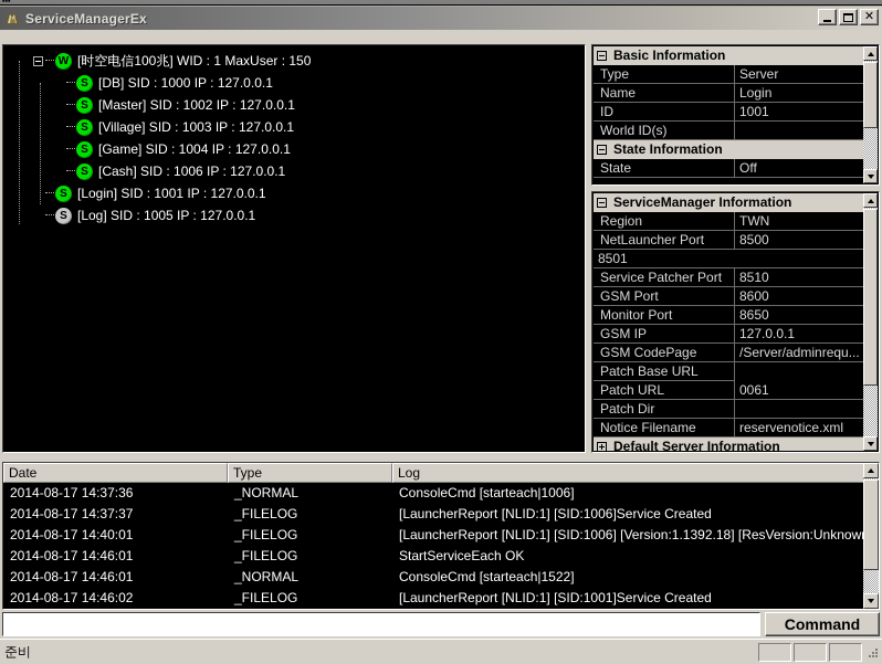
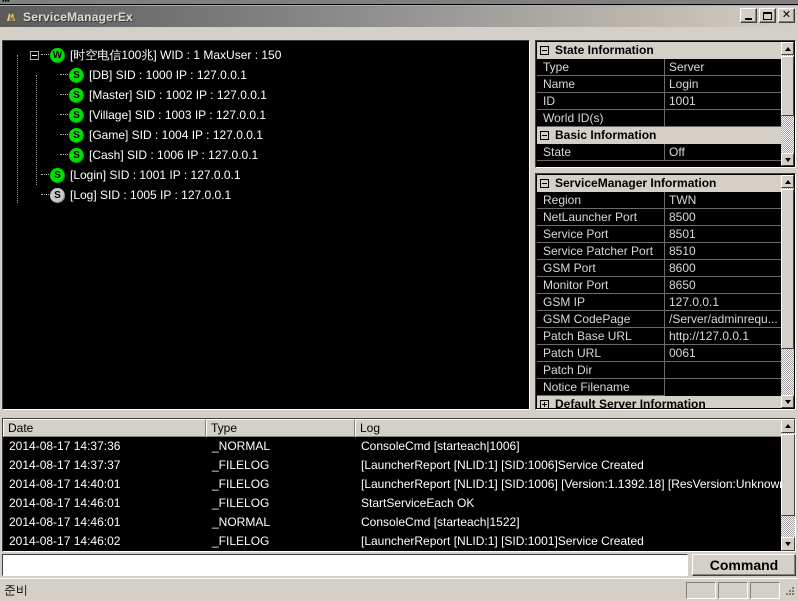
  ServiceManagerEx
  ✕
  W
  [时空电信100兆] WID : 1 MaxUser : 150
  S
  [DB] SID : 1000 IP : 127.0.0.1
  S
  [Master] SID : 1002 IP : 127.0.0.1
  S
  [Village] SID : 1003 IP : 127.0.0.1
  S
  [Game] SID : 1004 IP : 127.0.0.1
  S
  [Cash] SID : 1006 IP : 127.0.0.1
  S
  [Login] SID : 1001 IP : 127.0.0.1
  S
  [Log] SID : 1005 IP : 127.0.0.1
- Basic Information
+ State Information
  Type
  Server
  Name
  Login
  ID
  1001
  World ID(s)
- State Information
+ Basic Information
  State
  Off
  ServiceManager Information
  Region
  TWN
  NetLauncher Port
  8500
+ Service Port
  8501
  Service Patcher Port
  8510
  GSM Port
  8600
  Monitor Port
  8650
  GSM IP
  127.0.0.1
  GSM CodePage
  /Server/adminrequ...
  Patch Base URL
+ http://127.0.0.1
  Patch URL
  0061
  Patch Dir
  Notice Filename
- reservenotice.xml
  Default Server Information
  Date
  Type
  Log
  2014-08-17 14:37:36
  _NORMAL
  ConsoleCmd [starteach|1006]
  2014-08-17 14:37:37
  _FILELOG
  [LauncherReport [NLID:1] [SID:1006]Service Created
  2014-08-17 14:40:01
  _FILELOG
  [LauncherReport [NLID:1] [SID:1006] [Version:1.1392.18] [ResVersion:Unknow
  2014-08-17 14:46:01
  _FILELOG
  StartServiceEach OK
  2014-08-17 14:46:01
  _NORMAL
  ConsoleCmd [starteach|1522]
  2014-08-17 14:46:02
  _FILELOG
  [LauncherReport [NLID:1] [SID:1001]Service Created
  Command
  준비
